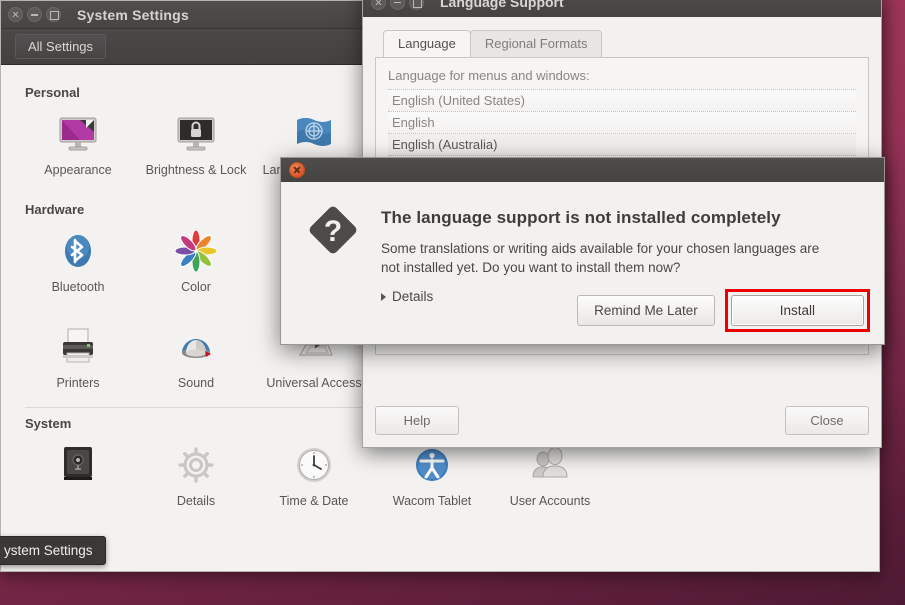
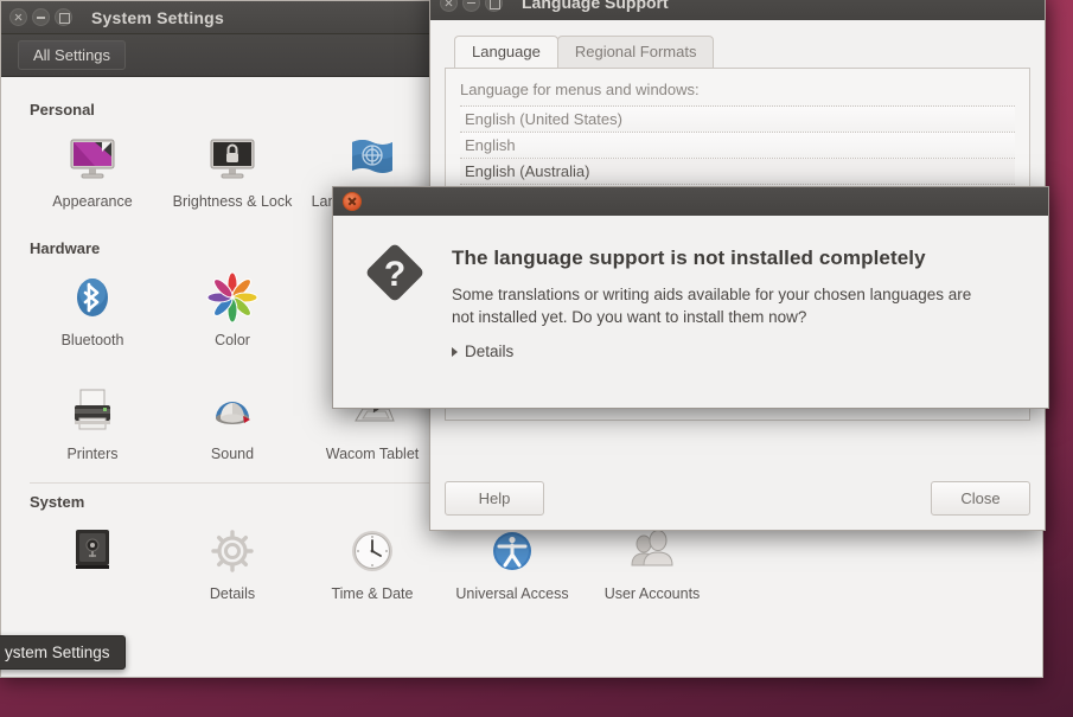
  System Settings
  All Settings
  Personal
  Appearance
  Brightness & Lock
  Hardware
  Bluetooth
  Color
  Printers
  Sound
- Universal Access
+ Wacom Tablet
  System
  Details
  Time & Date
- Wacom Tablet
+ Universal Access
  User Accounts
  Language Support
  Language
  Regional Formats
  Language for menus and windows:
  English (United States)
  English
  English (Australia)
  Help
  Close
  ?
  The language support is not installed completely
  Some translations or writing aids available for your chosen languages are not installed yet. Do you want to install them now?
  Details
- Remind Me Later
- Install
  ystem Settings
